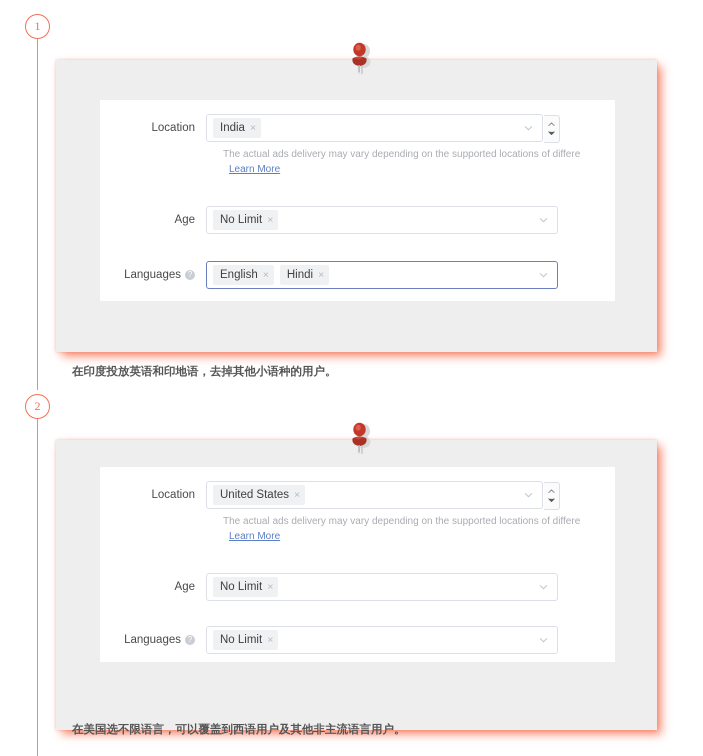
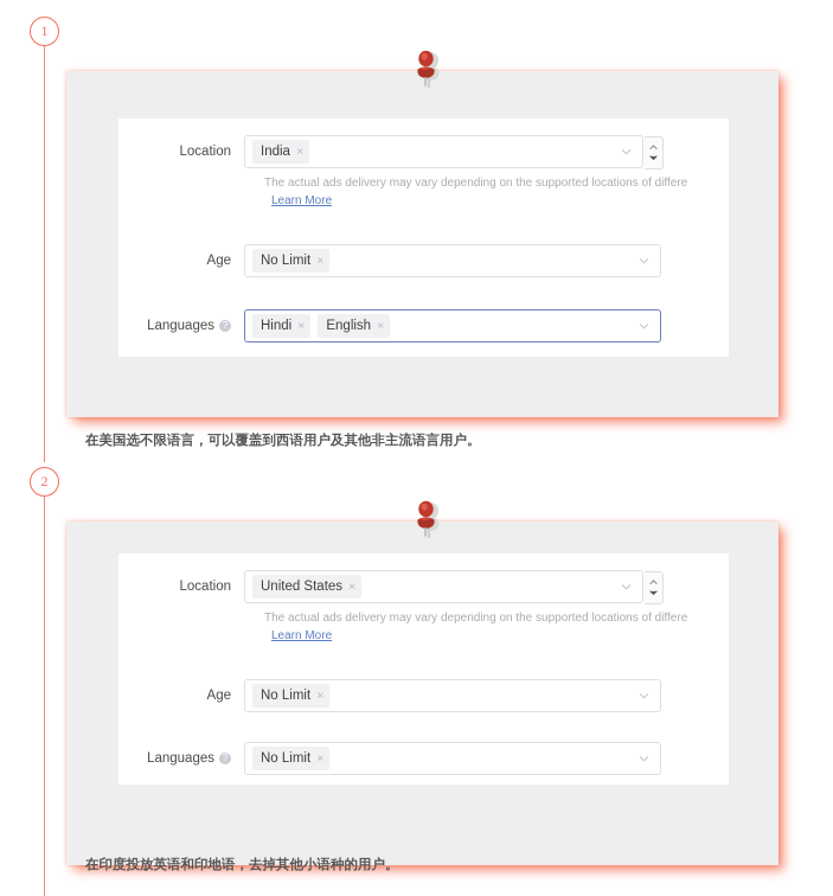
  1
  2
  Location
  India
  ×
  The actual ads delivery may vary depending on the supported locations of differe
  Learn More
  Age
  No Limit
  ×
  Languages ?
- English
+ Hindi
  ×
- Hindi
+ English
  ×
- 在印度投放英语和印地语，去掉其他小语种的用户。
+ 在美国选不限语言，可以覆盖到西语用户及其他非主流语言用户。
  Location
  United States
  ×
  The actual ads delivery may vary depending on the supported locations of differe
  Learn More
  Age
  No Limit
  ×
  Languages ?
  No Limit
  ×
- 在美国选不限语言，可以覆盖到西语用户及其他非主流语言用户。
+ 在印度投放英语和印地语，去掉其他小语种的用户。
